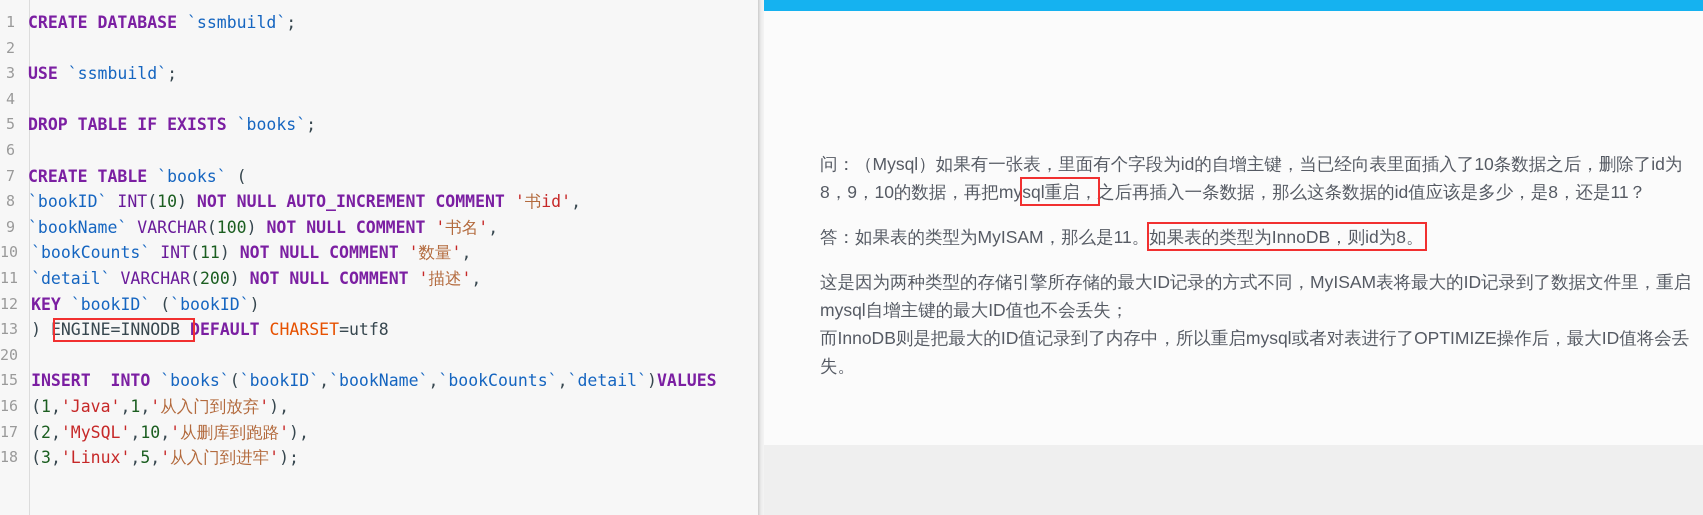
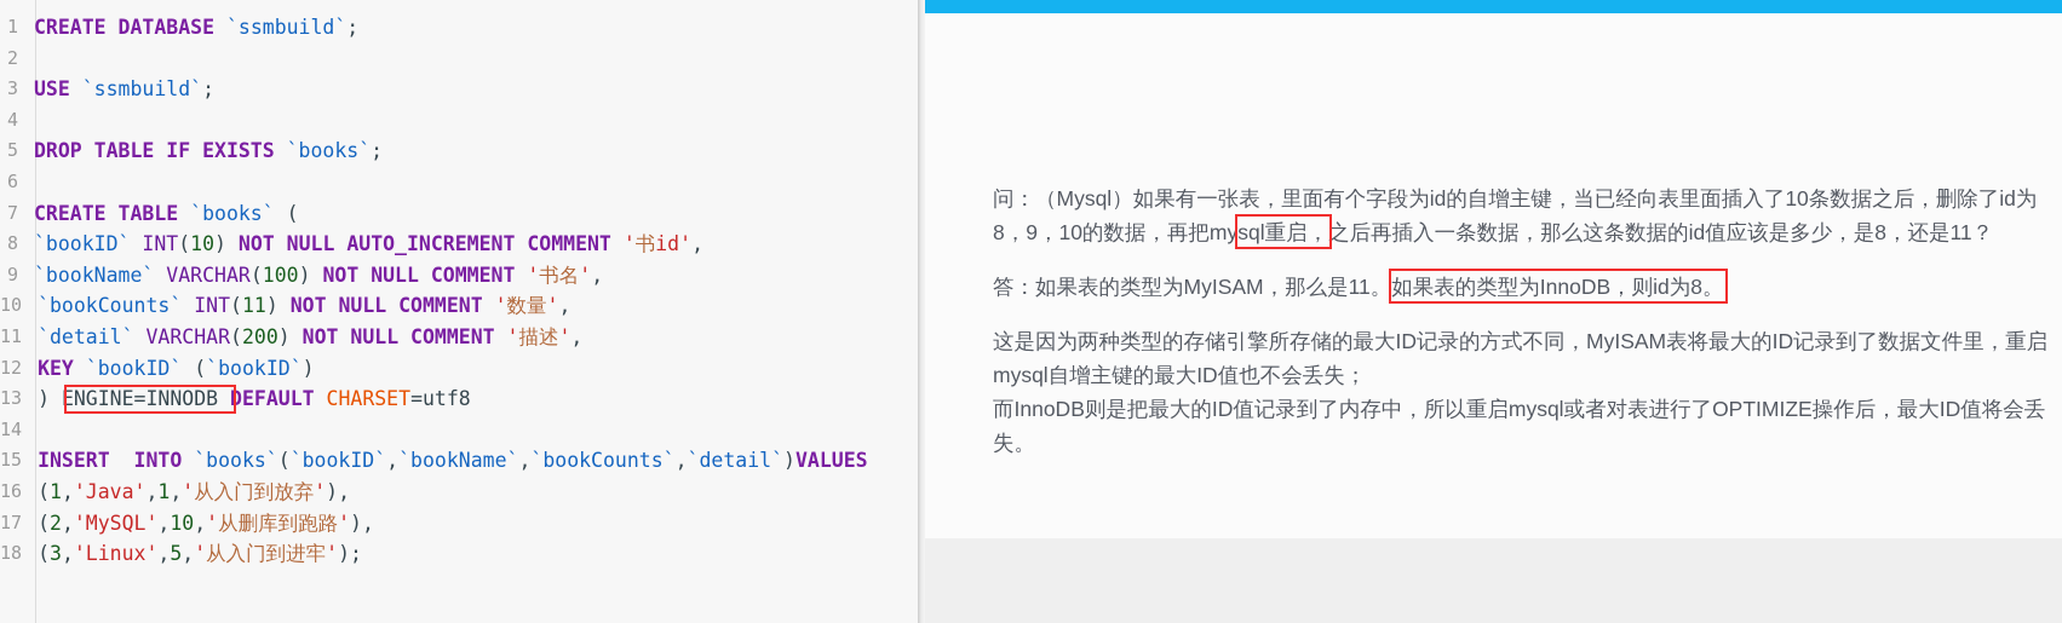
  1
  CREATE DATABASE `ssmbuild`;
  2
  3
  USE `ssmbuild`;
  4
  5
  DROP TABLE IF EXISTS `books`;
  6
  7
  CREATE TABLE `books` (
  8
  `bookID` INT(10) NOT NULL AUTO_INCREMENT COMMENT '书id',
  9
  `bookName` VARCHAR(100) NOT NULL COMMENT '书名',
  10
  `bookCounts` INT(11) NOT NULL COMMENT '数量',
  11
  `detail` VARCHAR(200) NOT NULL COMMENT '描述',
  12
  KEY `bookID` (`bookID`)
  13
  ) ENGINE=INNODB DEFAULT CHARSET=utf8
- 20
+ 14
  15
  INSERT INTO `books`(`bookID`,`bookName`,`bookCounts`,`detail`)VALUES
  16
  (1,'Java',1,'从入门到放弃'),
  17
  (2,'MySQL',10,'从删库到跑路'),
  18
  (3,'Linux',5,'从入门到进牢');
  问：（Mysql）如果有一张表，里面有个字段为id的自增主键，当已经向表里面插入了10条数据之后，删除了id为8，9，10的数据，再把mysql重启，之后再插入一条数据，那么这条数据的id值应该是多少，是8，还是11？
  答：如果表的类型为MyISAM，那么是11。如果表的类型为InnoDB，则id为8。
  这是因为两种类型的存储引擎所存储的最大ID记录的方式不同，MyISAM表将最大的ID记录到了数据文件里，重启mysql自增主键的最大ID值也不会丢失；
  而InnoDB则是把最大的ID值记录到了内存中，所以重启mysql或者对表进行了OPTIMIZE操作后，最大ID值将会丢失。
